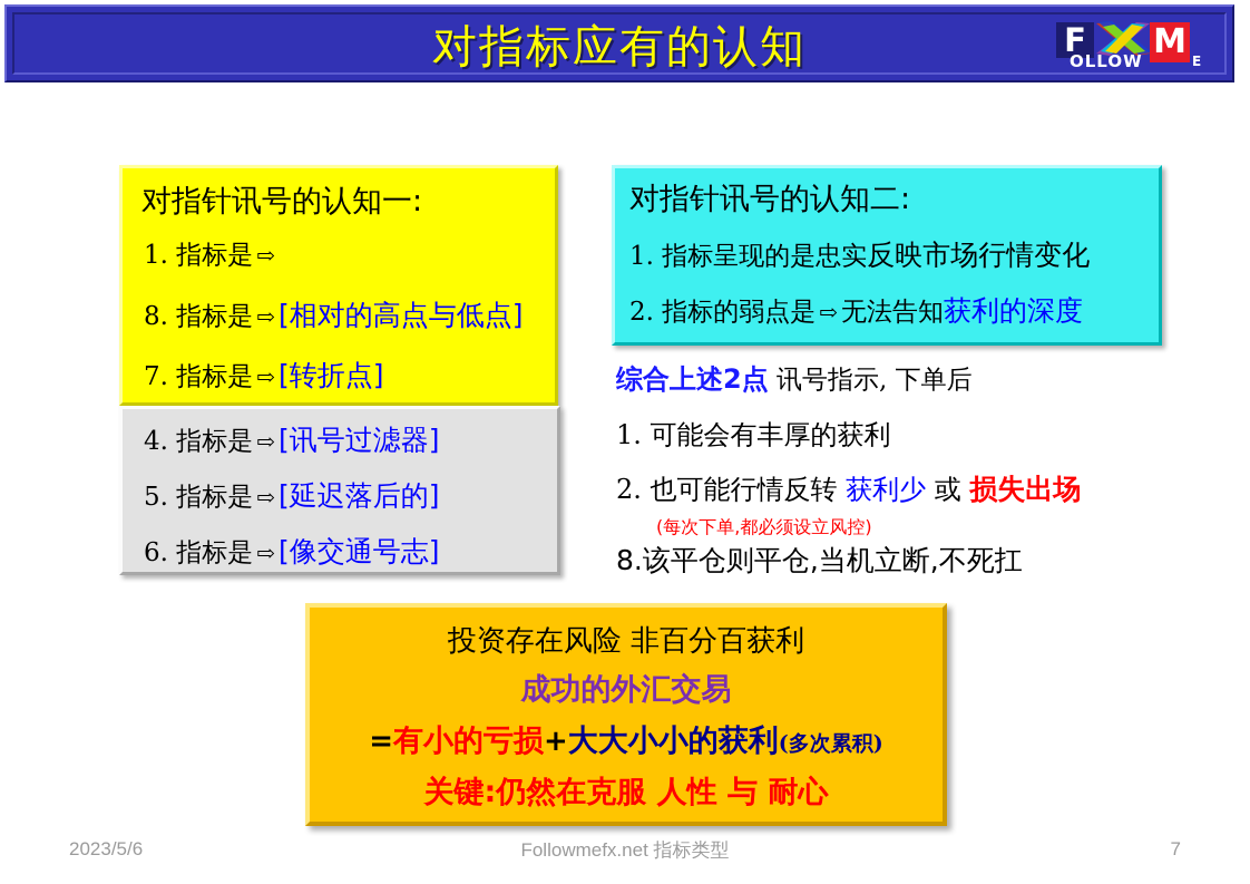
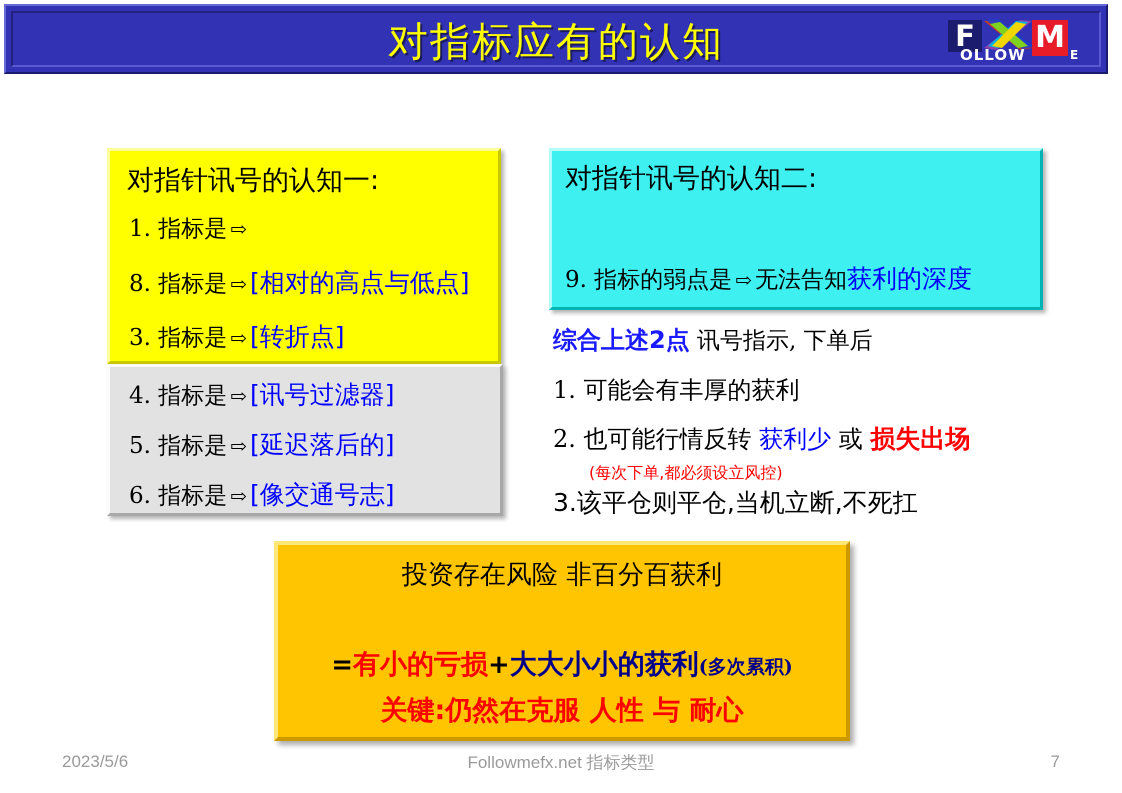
  对指标应有的认知
  F
  M
  OLLOW
  E
  对指针讯号的认知一:
  1. 指标是
  ⇨
  8. 指标是
  ⇨
  [相对的高点与低点]
- 7. 指标是
+ 3. 指标是
  ⇨
  [转折点]
  4. 指标是
  ⇨
  [讯号过滤器]
  5. 指标是
  ⇨
  [延迟落后的]
  6. 指标是
  ⇨
  [像交通号志]
  对指针讯号的认知二:
- 1. 指标呈现的是忠实
- 反映市场行情变化
- 2. 指标的弱点是
+ 9. 指标的弱点是
  ⇨
  无法告知
  获利的深度
  综合上述2点 讯号指示, 下单后
  1. 可能会有丰厚的获利
  2. 也可能行情反转 获利少 或 损失出场
  (每次下单,都必须设立风控)
- 8.该平仓则平仓,当机立断,不死扛
+ 3.该平仓则平仓,当机立断,不死扛
  投资存在风险 非百分百获利
- 成功的外汇交易
  =有小的亏损+大大小小的获利(多次累积)
  关键:仍然在克服 人性 与 耐心
  2023/5/6
  Followmefx.net 指标类型
  7
